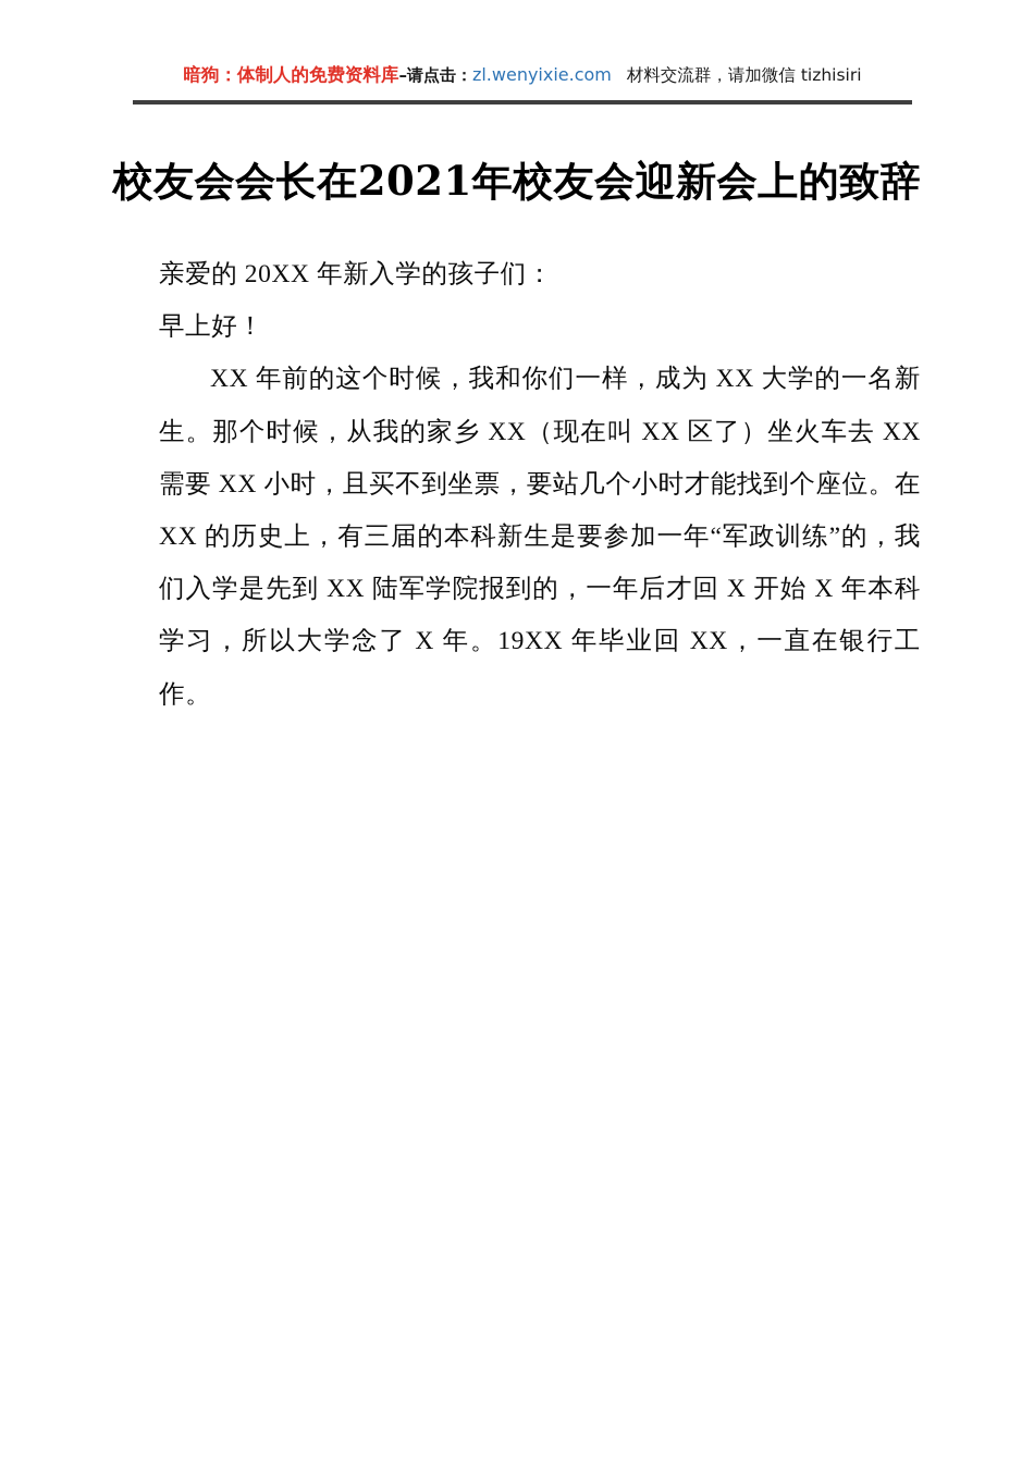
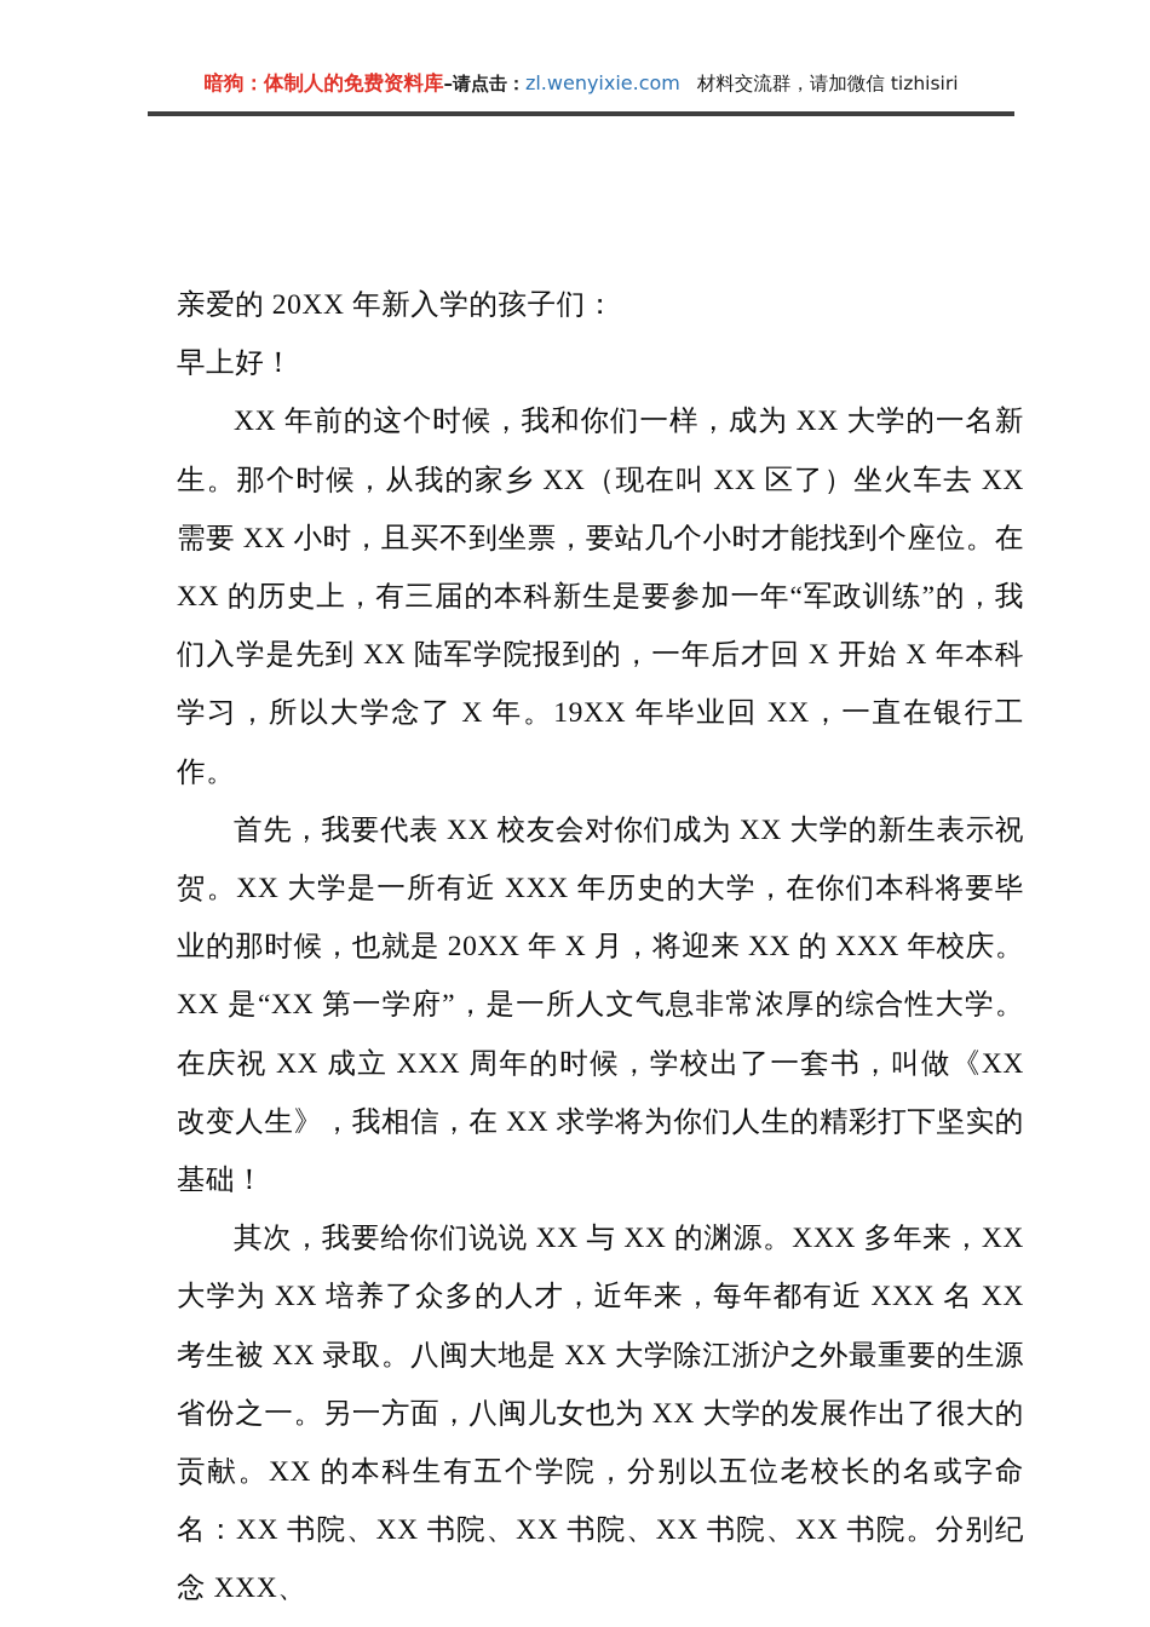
  暗狗：体制人的免费资料库–请点击：zl.wenyixie.com 材料交流群，请加微信 tizhisiri
- 校友会会长在2021年校友会迎新会上的致辞
  亲爱的 20XX 年新入学的孩子们：
  早上好！
  XX 年前的这个时候，我和你们一样，成为 XX 大学的一名新生。那个时候，从我的家乡 XX（现在叫 XX 区了）坐火车去 XX 需要 XX 小时，且买不到坐票，要站几个小时才能找到个座位。在 XX 的历史上，有三届的本科新生是要参加一年“军政训练”的，我们入学是先到 XX 陆军学院报到的，一年后才回 X 开始 X 年本科学习，所以大学念了 X 年。19XX 年毕业回 XX，一直在银行工作。
+ 首先，我要代表 XX 校友会对你们成为 XX 大学的新生表示祝贺。XX 大学是一所有近 XXX 年历史的大学，在你们本科将要毕业的那时候，也就是 20XX 年 X 月，将迎来 XX 的 XXX 年校庆。XX 是“XX 第一学府”，是一所人文气息非常浓厚的综合性大学。在庆祝 XX 成立 XXX 周年的时候，学校出了一套书，叫做《XX 改变人生》，我相信，在 XX 求学将为你们人生的精彩打下坚实的基础！
+ 其次，我要给你们说说 XX 与 XX 的渊源。XXX 多年来，XX 大学为 XX 培养了众多的人才，近年来，每年都有近 XXX 名 XX 考生被 XX 录取。八闽大地是 XX 大学除江浙沪之外最重要的生源省份之一。另一方面，八闽儿女也为 XX 大学的发展作出了很大的贡献。XX 的本科生有五个学院，分别以五位老校长的名或字命名：XX 书院、XX 书院、XX 书院、XX 书院、XX 书院。分别纪念 XXX、
